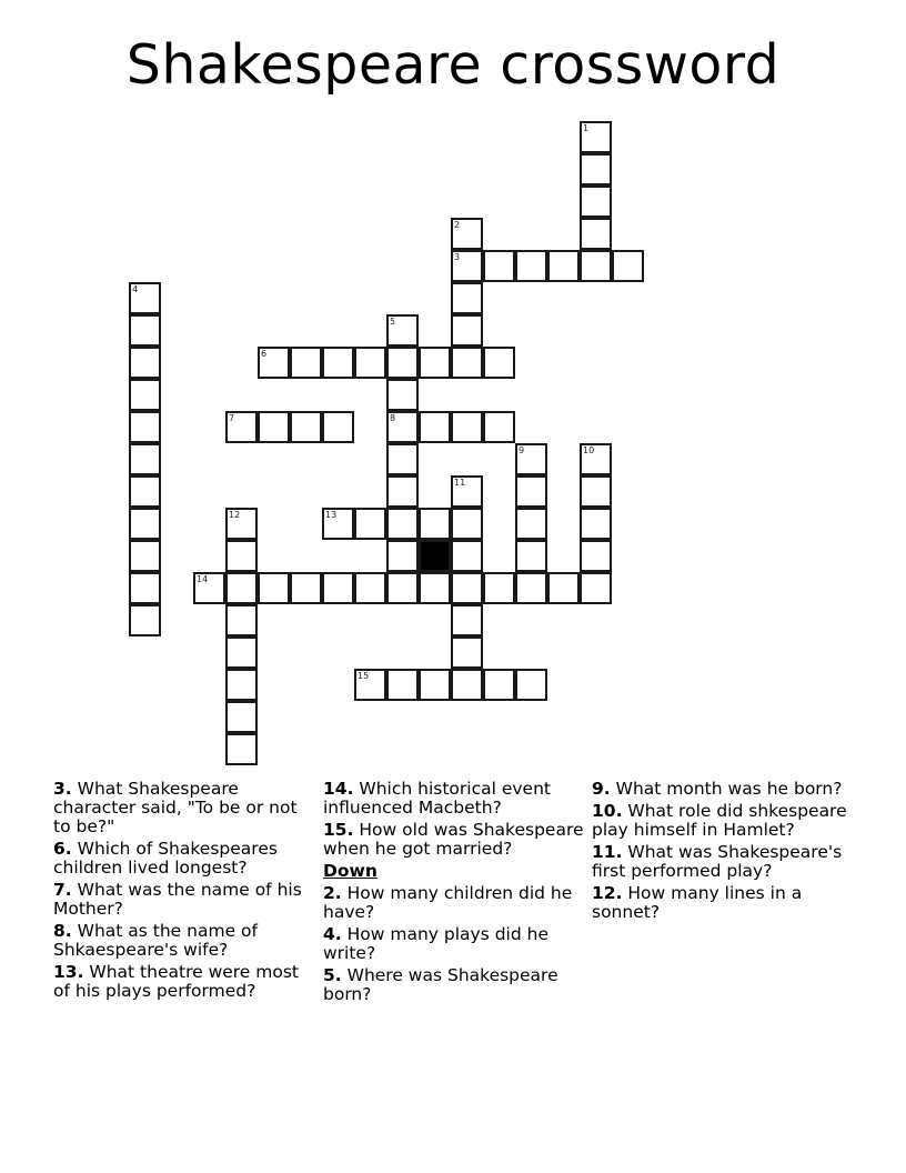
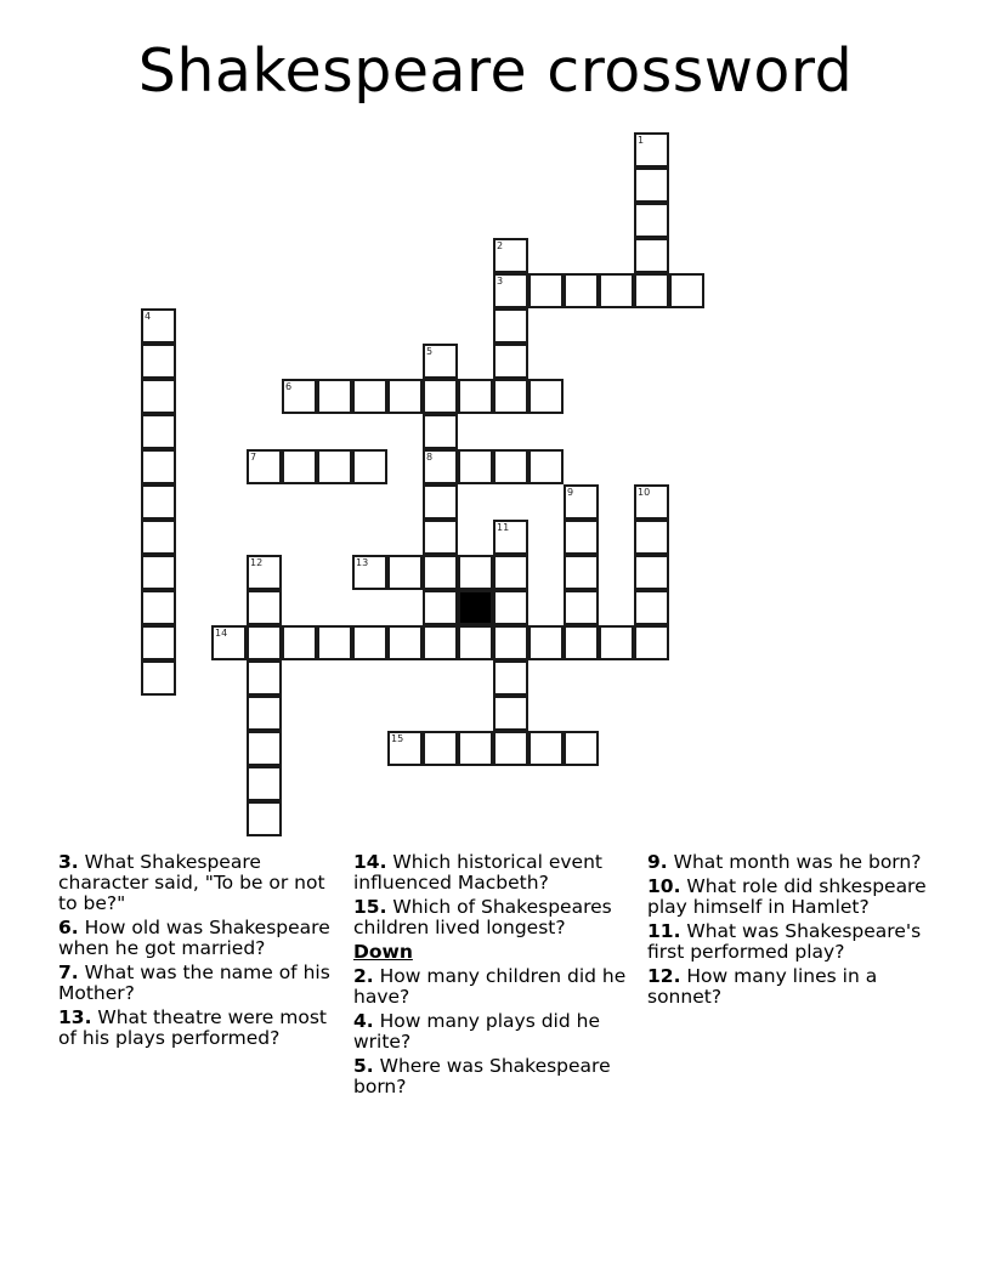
  Shakespeare crossword
  1
  2
  3
  4
  5
  8
  6
  7
  9
  10
  11
  12
  13
  14
  15
  3. What Shakespeare character said, "To be or not to be?"
- 6. Which of Shakespeares children lived longest?
+ 6. How old was Shakespeare when he got married?
  7. What was the name of his Mother?
- 8. What as the name of Shkaespeare's wife?
  13. What theatre were most of his plays performed?
  14. Which historical event influenced Macbeth?
- 15. How old was Shakespeare when he got married?
+ 15. Which of Shakespeares children lived longest?
  Down
  2. How many children did he have?
  4. How many plays did he write?
  5. Where was Shakespeare born?
  9. What month was he born?
  10. What role did shkespeare play himself in Hamlet?
  11. What was Shakespeare's first performed play?
  12. How many lines in a sonnet?
